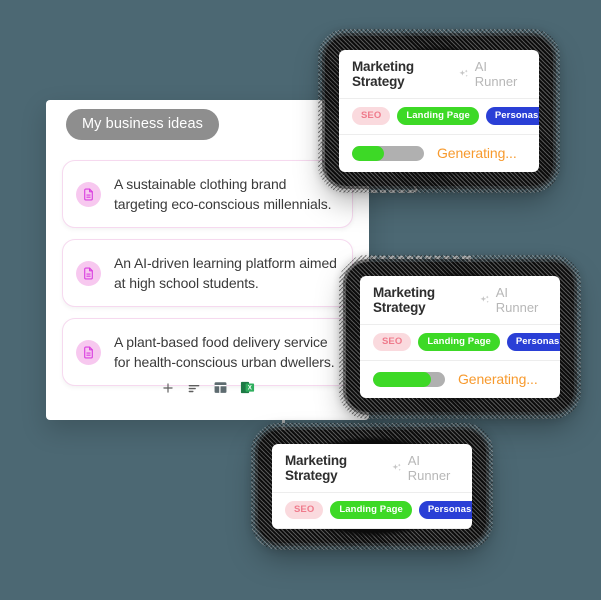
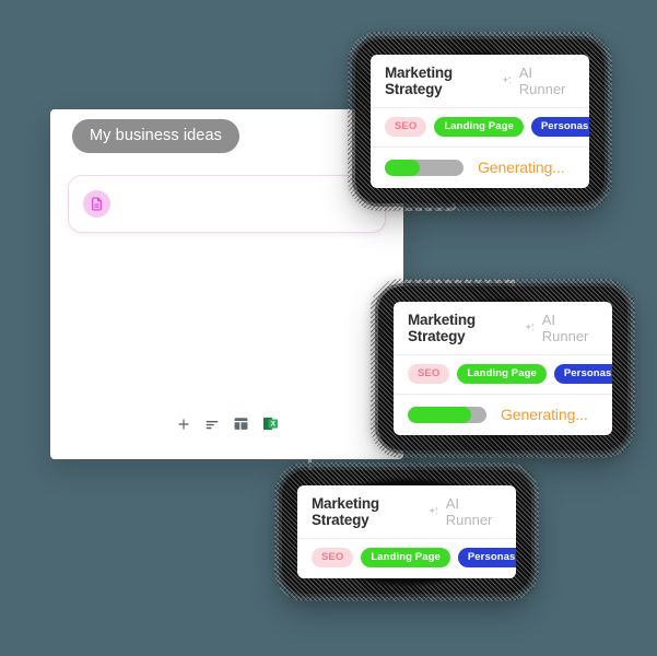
  My business ideas
- A sustainable clothing brand targeting eco-conscious millennials.
- An AI-driven learning platform aimed at high school students.
- A plant-based food delivery service for health-conscious urban dwellers.
  Marketing Strategy
  AI Runner
  SEO
  Landing Page
  Personas
  Generating...
  Marketing Strategy
  AI Runner
  SEO
  Landing Page
  Personas
  Generating...
  Marketing Strategy
  AI Runner
  SEO
  Landing Page
  Personas
